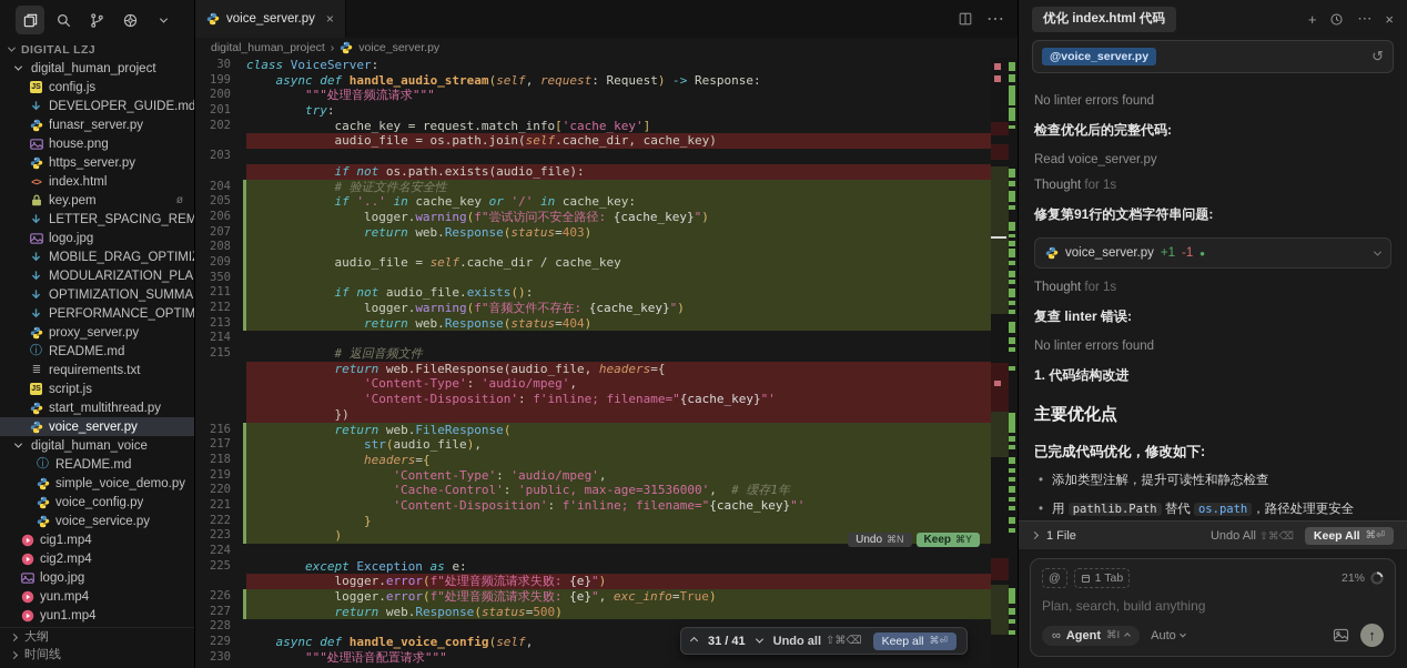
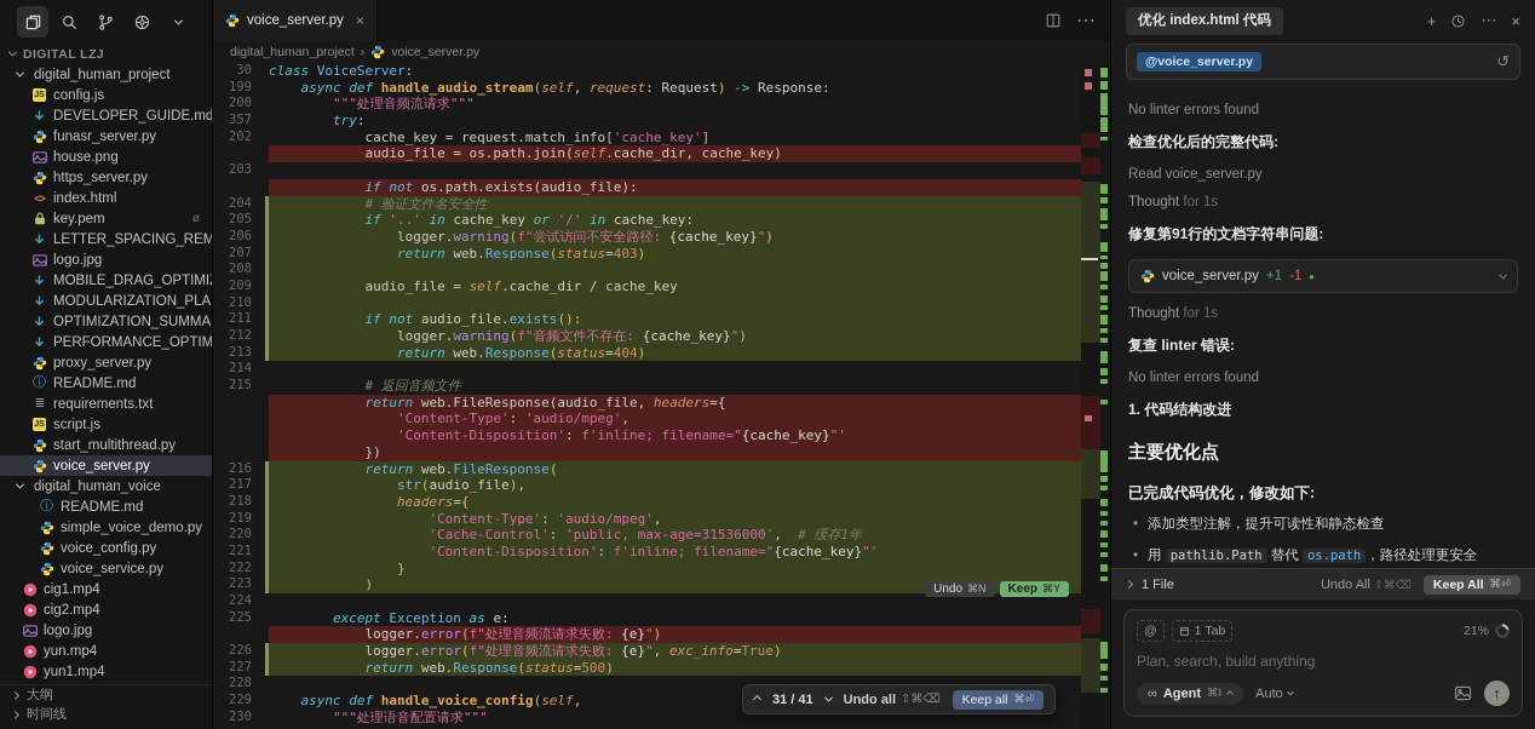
  DIGITAL LZJ
  digital_human_project
  config.js
  DEVELOPER_GUIDE.md
  funasr_server.py
  house.png
  https_server.py
  <>
  index.html
  key.pem
  ø
  LETTER_SPACING_REM
  logo.jpg
  MOBILE_DRAG_OPTIMI
  MODULARIZATION_PLA
  OPTIMIZATION_SUMMA
  PERFORMANCE_OPTIM
  proxy_server.py
  ⓘ
  README.md
  ≣
  requirements.txt
  script.js
  start_multithread.py
  voice_server.py
  digital_human_voice
  ⓘ
  README.md
  simple_voice_demo.py
  voice_config.py
  voice_service.py
  cig1.mp4
  cig2.mp4
  logo.jpg
  yun.mp4
  yun1.mp4
  大纲
  时间线
  voice_server.py
  ×
  ⋯
  digital_human_project
  ›
  voice_server.py
  30
  class VoiceServer:
  199
  async def handle_audio_stream(self, request: Request) -> Response:
  200
  """处理音频流请求"""
- 201
+ 357
  try:
  202
  cache_key = request.match_info['cache_key']
  audio_file = os.path.join(self.cache_dir, cache_key)
  203
  if not os.path.exists(audio_file):
  204
  # 验证文件名安全性
  205
  if '..' in cache_key or '/' in cache_key:
  206
  logger.warning(f"尝试访问不安全路径: {cache_key}")
  207
  return web.Response(status=403)
  208
  209
  audio_file = self.cache_dir / cache_key
- 350
+ 210
  211
  if not audio_file.exists():
  212
  logger.warning(f"音频文件不存在: {cache_key}")
  213
  return web.Response(status=404)
  214
  215
  # 返回音频文件
  return web.FileResponse(audio_file, headers={
  'Content-Type': 'audio/mpeg',
  'Content-Disposition': f'inline; filename="{cache_key}"'
  })
  216
  return web.FileResponse(
  217
  str(audio_file),
  218
  headers={
  219
  'Content-Type': 'audio/mpeg',
  220
  'Cache-Control': 'public, max-age=31536000', # 缓存1年
  221
  'Content-Disposition': f'inline; filename="{cache_key}"'
  222
  }
  223
  )
  224
  225
  except Exception as e:
  logger.error(f"处理音频流请求失败: {e}")
  226
  logger.error(f"处理音频流请求失败: {e}", exc_info=True)
  227
  return web.Response(status=500)
  228
  229
  async def handle_voice_config(self,
  230
  """处理语音配置请求"""
  Undo
  ⌘N
  Keep
  ⌘Y
  31 / 41
  Undo all
  ⇧⌘⌫
  Keep all
  ⌘⏎
  优化 index.html 代码
  +
  ⋯
  ×
  @voice_server.py
  ↺
  No linter errors found
  检查优化后的完整代码:
  Read voice_server.py
  Thought for 1s
  修复第91行的文档字符串问题:
  voice_server.py
  +1
  -1
  •
  Thought for 1s
  复查 linter 错误:
  No linter errors found
  1. 代码结构改进
  主要优化点
  已完成代码优化，修改如下:
  •
  添加类型注解，提升可读性和静态检查
  •
  用 pathlib.Path 替代 os.path ，路径处理更安全
  1 File
  Undo All ⇧⌘⌫
  Keep All
  ⌘⏎
  @
  1 Tab
  21%
  Plan, search, build anything
  ∞
  Agent
  ⌘I
  Auto
  ↑
